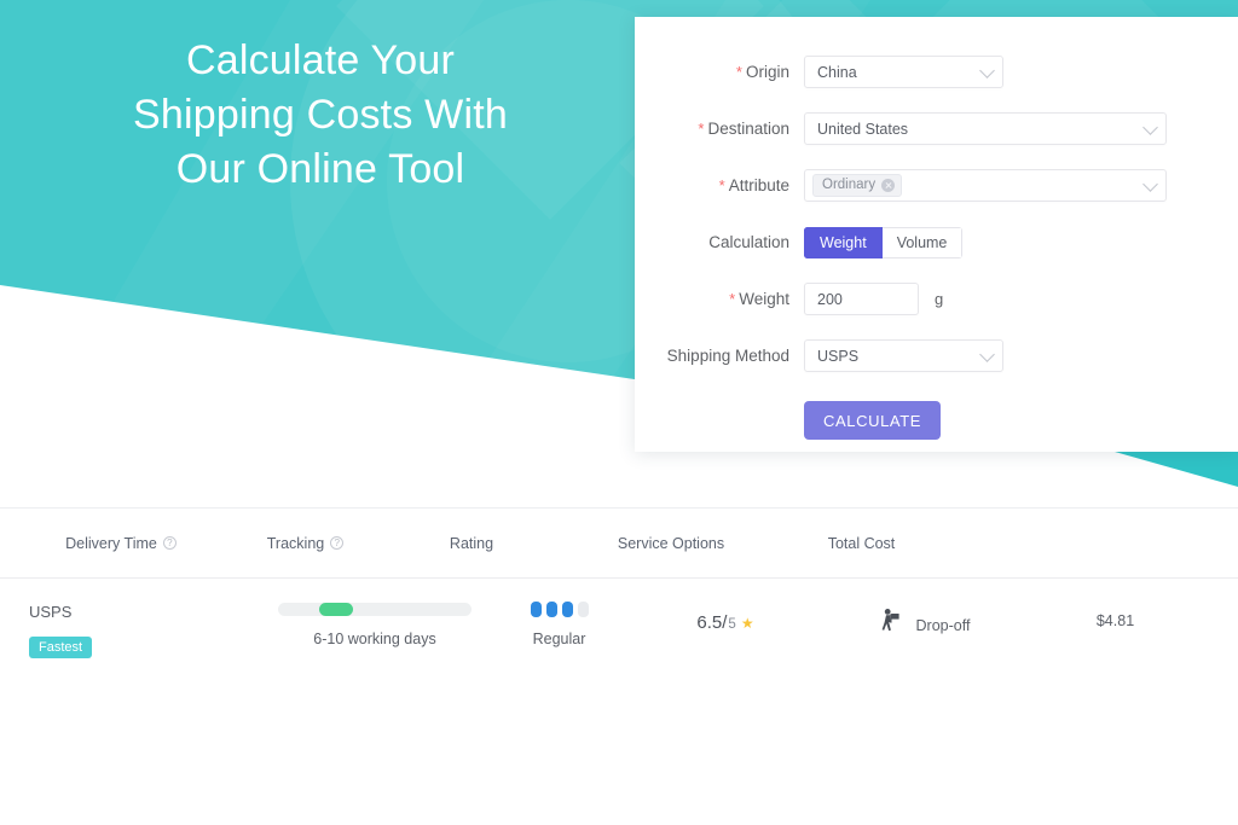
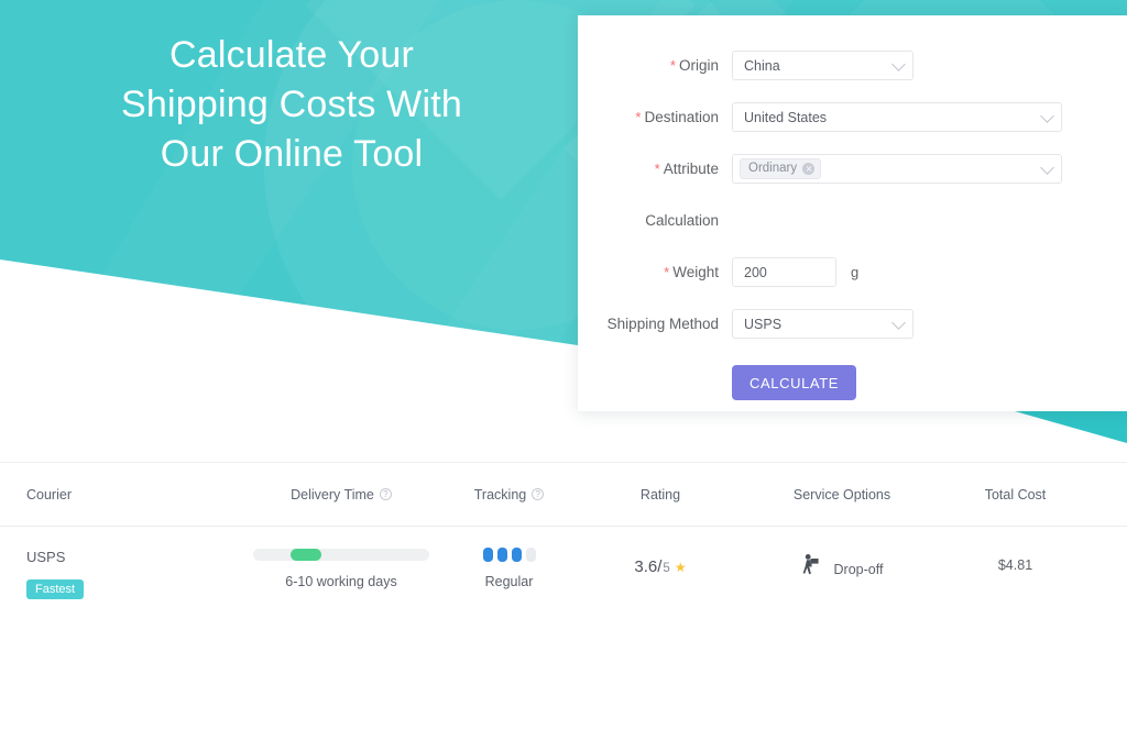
  Calculate Your
  Shipping Costs With
  Our Online Tool
  * Origin
  China
  * Destination
  United States
  * Attribute
  Ordinary
  Calculation
- Weight
- Volume
  * Weight
  200
  g
  Shipping Method
  USPS
  CALCULATE
+ Courier
  Delivery Time
  ?
  Tracking
  ?
  Rating
  Service Options
  Total Cost
  USPS
  Fastest
  6-10 working days
  Regular
- 6.5/
+ 3.6/
  5
  ★
  Drop-off
  $4.81
